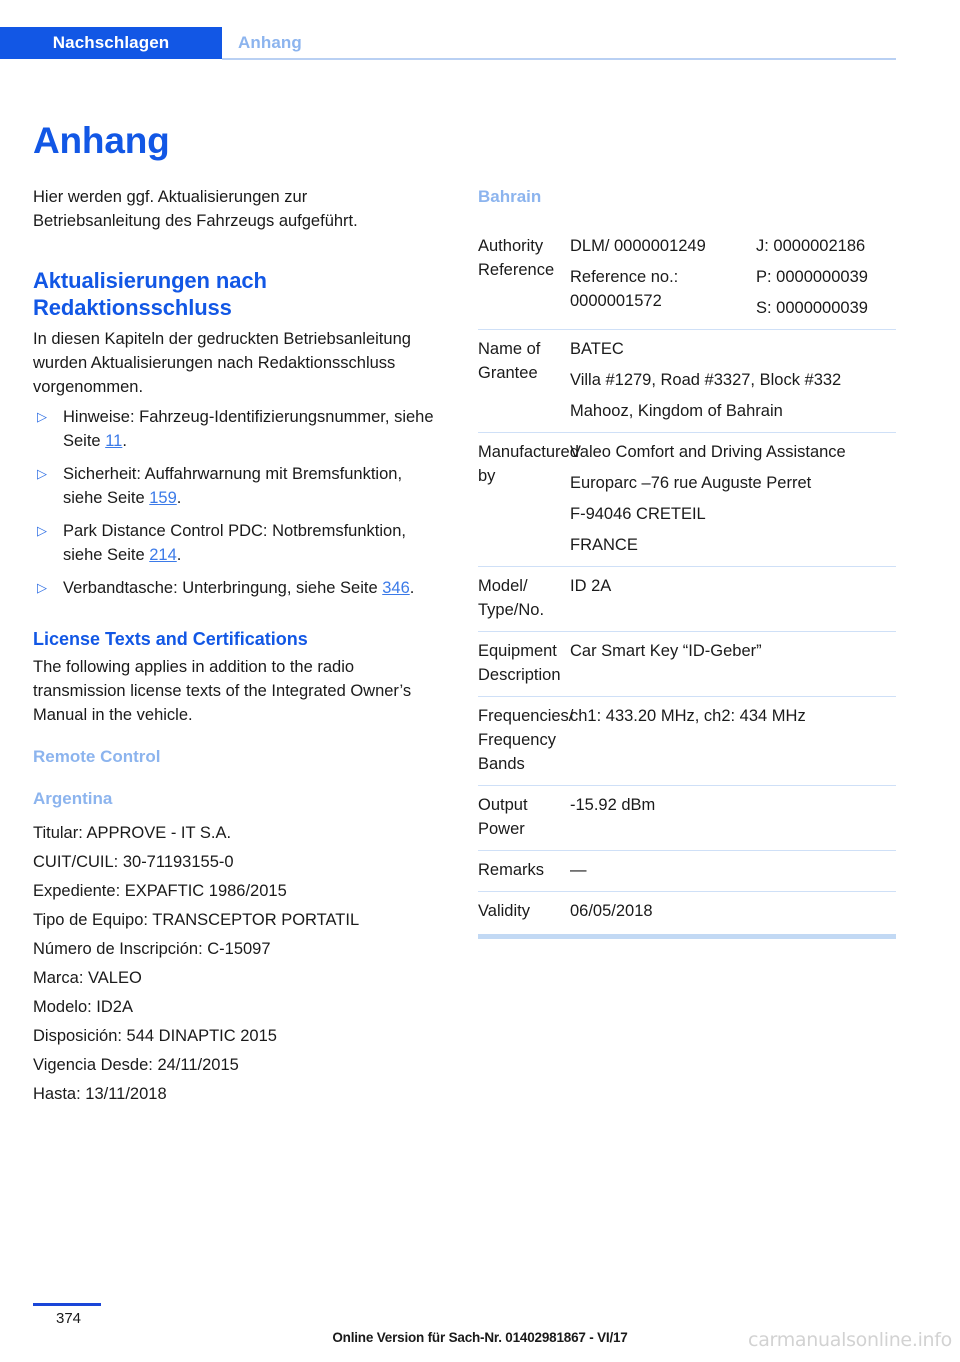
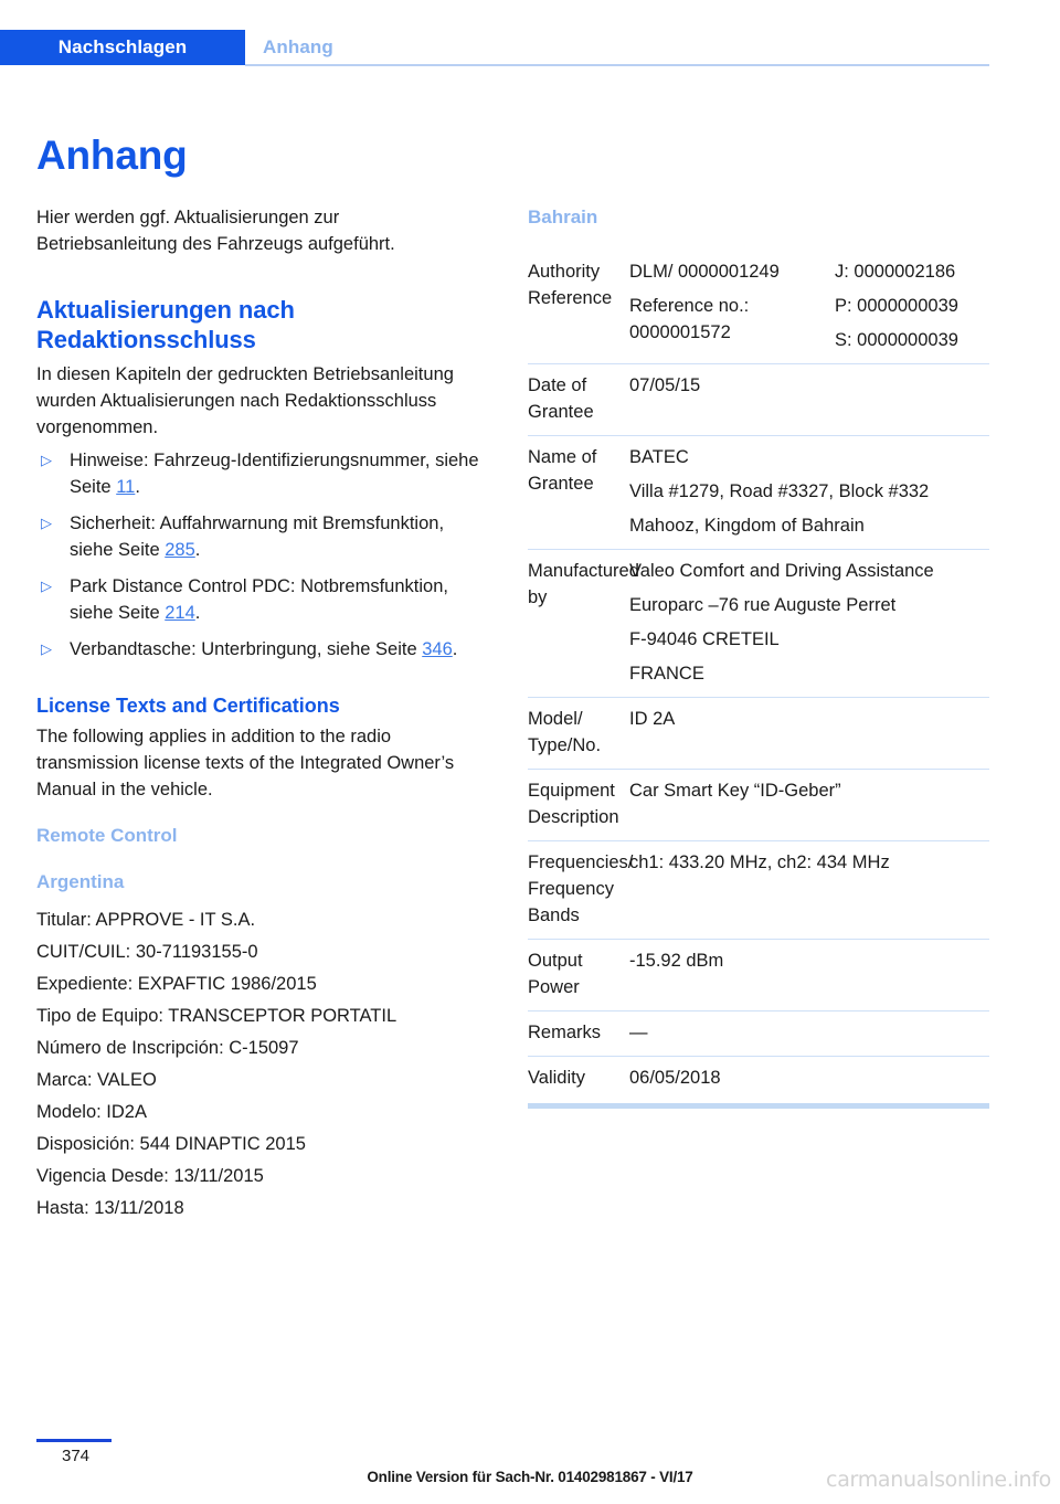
  Nachschlagen
  Anhang
  Anhang
  Hier werden ggf. Aktualisierungen zur Betriebsanleitung des Fahrzeugs aufgeführt.
  Aktualisierungen nach Redaktionsschluss
  In diesen Kapiteln der gedruckten Betriebsanleitung wurden Aktualisierungen nach Redaktionsschluss vorgenommen.
  ▷
  Hinweise: Fahrzeug-Identifizierungsnummer, siehe Seite 11.
  ▷
- Sicherheit: Auffahrwarnung mit Bremsfunktion, siehe Seite 159.
+ Sicherheit: Auffahrwarnung mit Bremsfunktion, siehe Seite 285.
  ▷
  Park Distance Control PDC: Notbremsfunktion, siehe Seite 214.
  ▷
  Verbandtasche: Unterbringung, siehe Seite 346.
  License Texts and Certifications
  The following applies in addition to the radio transmission license texts of the Integrated Owner’s Manual in the vehicle.
  Remote Control
  Argentina
  Titular: APPROVE - IT S.A.
  CUIT/CUIL: 30-71193155-0
  Expediente: EXPAFTIC 1986/2015
  Tipo de Equipo: TRANSCEPTOR PORTATIL
  Número de Inscripción: C-15097
  Marca: VALEO
  Modelo: ID2A
  Disposición: 544 DINAPTIC 2015
- Vigencia Desde: 24/11/2015
+ Vigencia Desde: 13/11/2015
  Hasta: 13/11/2018
  Bahrain
  Authority Reference	DLM/ 0000001249 Reference no.: 0000001572	J: 0000002186 P: 0000000039 S: 0000000039
+ Date of Grantee	07/05/15
  Name of Grantee	BATEC Villa #1279, Road #3327, Block #332 Mahooz, Kingdom of Bahrain
  Manufacture by	Valeo Comfort and Driving Assistance Europarc –76 rue Auguste Perret F-94046 CRETEIL FRANCE
  Model/ Type/No.	ID 2A
  Equipment Description	Car Smart Key “ID-Geber”
  Frequencies Frequency Bands	ch1: 433.20 MHz, ch2: 434 MHz
  Output Power	-15.92 dBm
  Remarks	—
  Validity	06/05/2018
  374
  Online Version für Sach-Nr. 01402981867 - VI/17
  carmanualsonline.info
